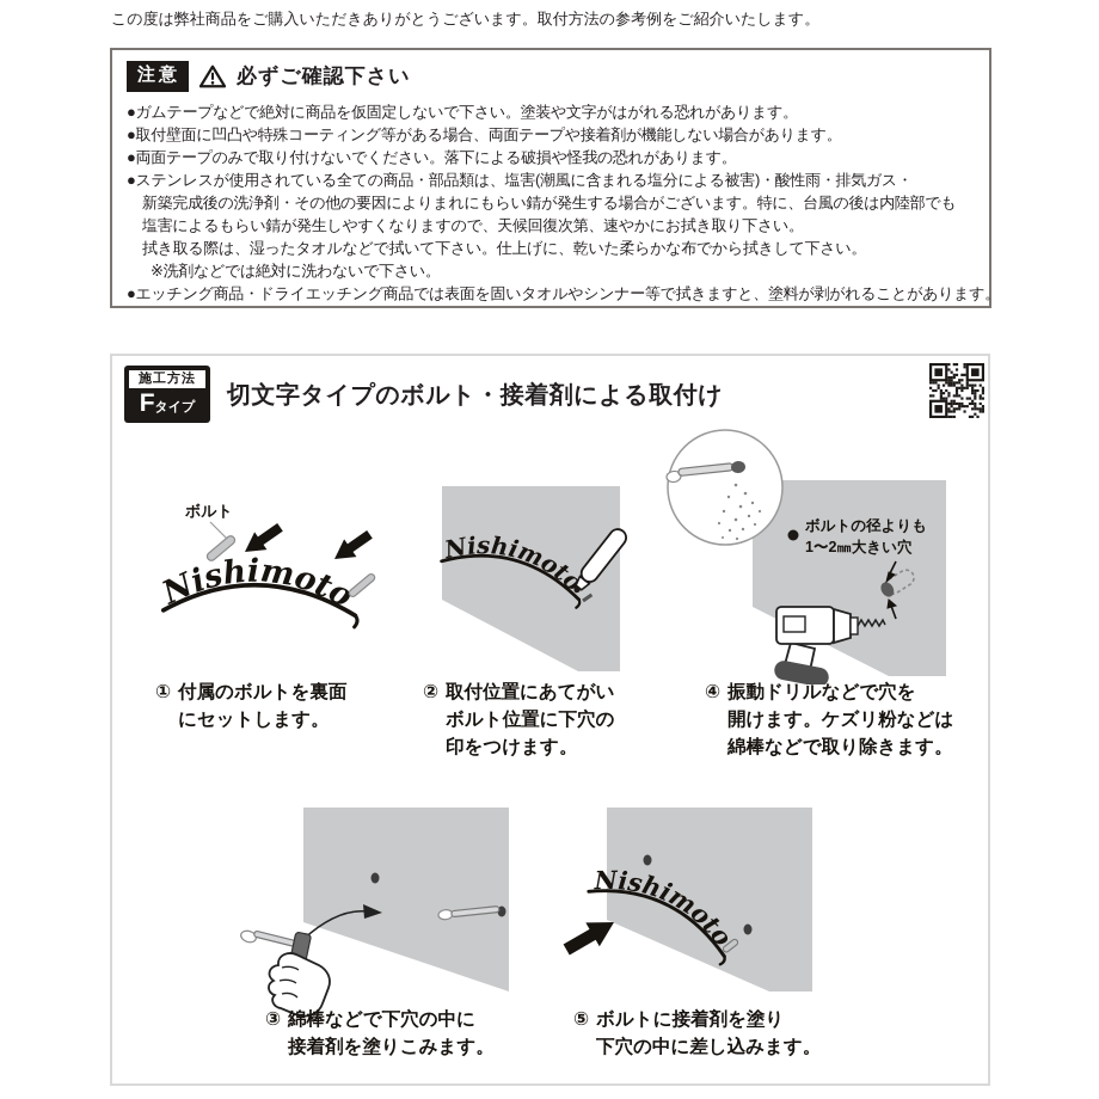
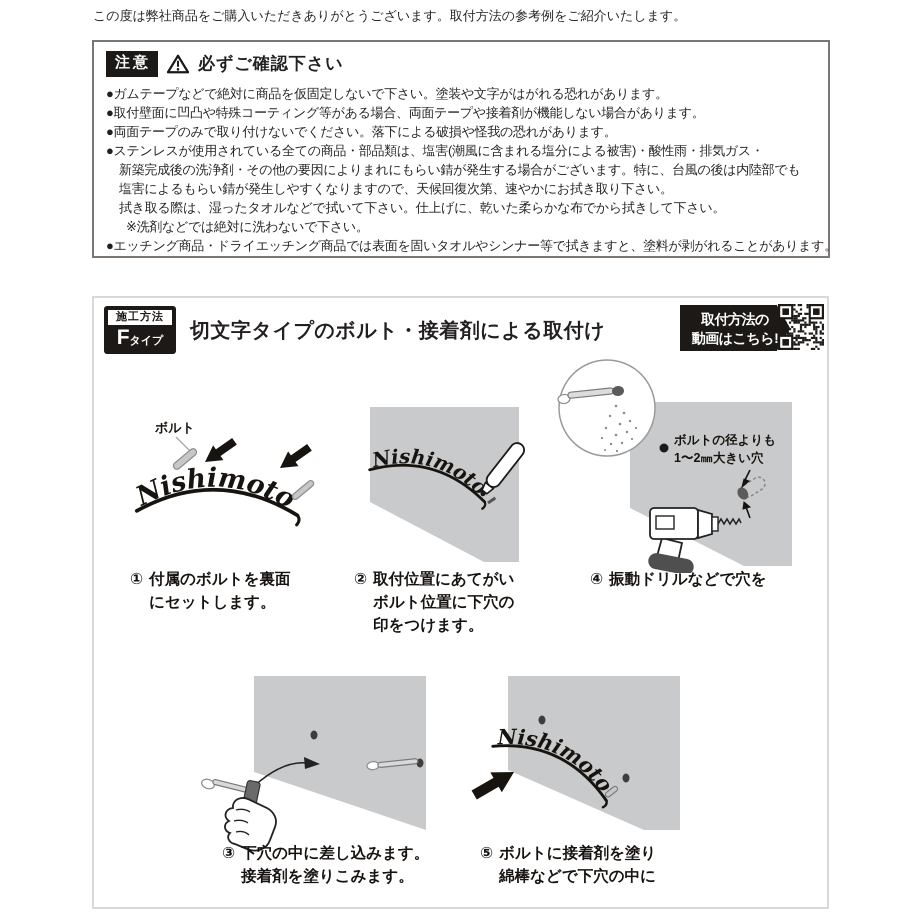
  この度は弊社商品をご購入いただきありがとうございます。取付方法の参考例をご紹介いたします。
  注意
  必ずご確認下さい
  ●ガムテープなどで絶対に商品を仮固定しないで下さい。塗装や文字がはがれる恐れがあります。
  ●取付壁面に凹凸や特殊コーティング等がある場合、両面テープや接着剤が機能しない場合があります。
  ●両面テープのみで取り付けないでください。落下による破損や怪我の恐れがあります。
  ●ステンレスが使用されている全ての商品・部品類は、塩害(潮風に含まれる塩分による被害)・酸性雨・排気ガス・
  新築完成後の洗浄剤・その他の要因によりまれにもらい錆が発生する場合がございます。特に、台風の後は内陸部でも
  塩害によるもらい錆が発生しやすくなりますので、天候回復次第、速やかにお拭き取り下さい。
  拭き取る際は、湿ったタオルなどで拭いて下さい。仕上げに、乾いた柔らかな布でから拭きして下さい。
  ※洗剤などでは絶対に洗わないで下さい。
  ●エッチング商品・ドライエッチング商品では表面を固いタオルやシンナー等で拭きますと、塗料が剥がれることがあります。
  施工方法
  Fタイプ
  切文字タイプのボルト・接着剤による取付け
+ 取付方法の
+ 動画はこちら!
  ボルト
  ボルトの径よりも
  1〜2㎜大きい穴
  ①
  付属のボルトを裏面
  にセットします。
  ②
  取付位置にあてがい
  ボルト位置に下穴の
  印をつけます。
  ④
  振動ドリルなどで穴を
- 開けます。ケズリ粉などは
- 綿棒などで取り除きます。
  ③
- 綿棒などで下穴の中に
+ 下穴の中に差し込みます。
  接着剤を塗りこみます。
  ⑤
  ボルトに接着剤を塗り
- 下穴の中に差し込みます。
+ 綿棒などで下穴の中に
